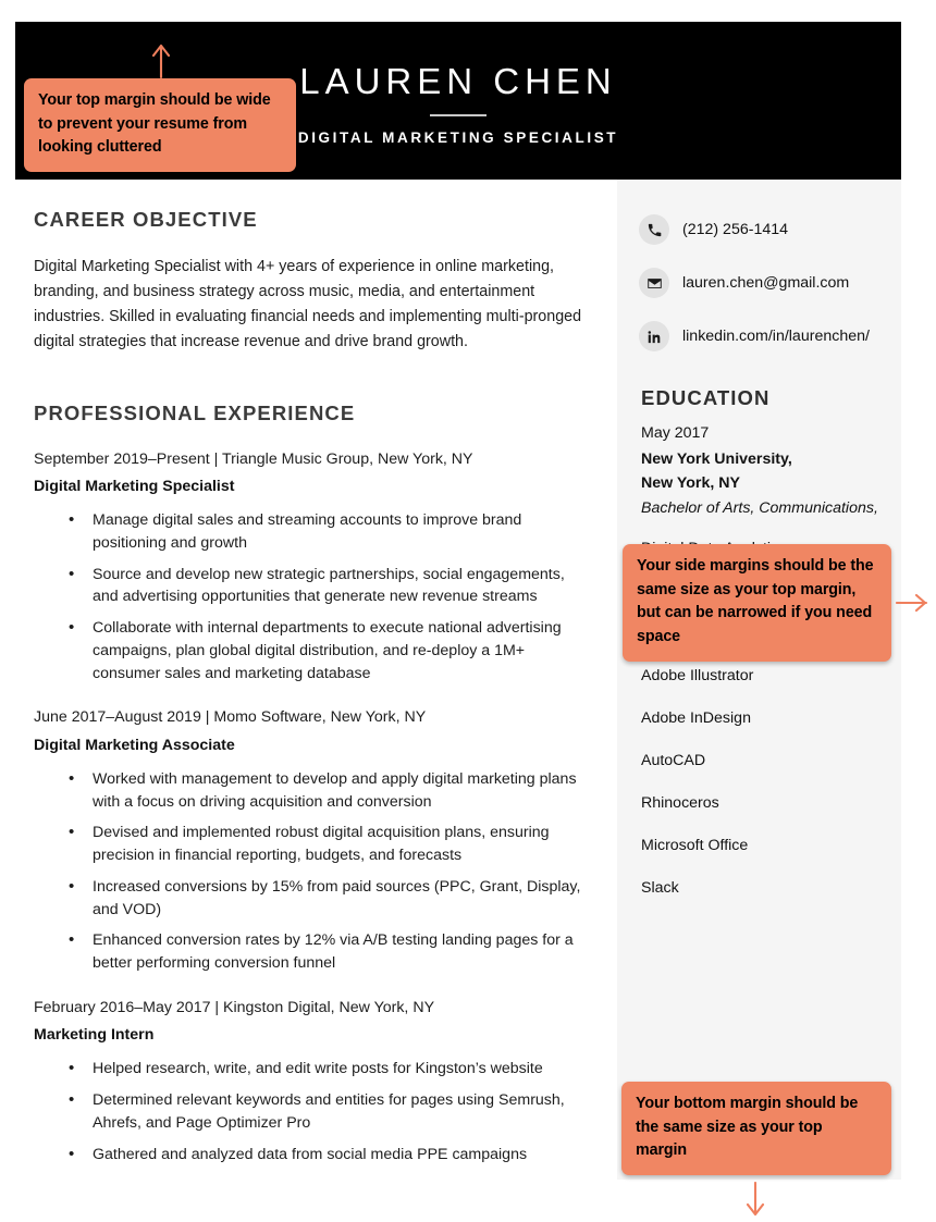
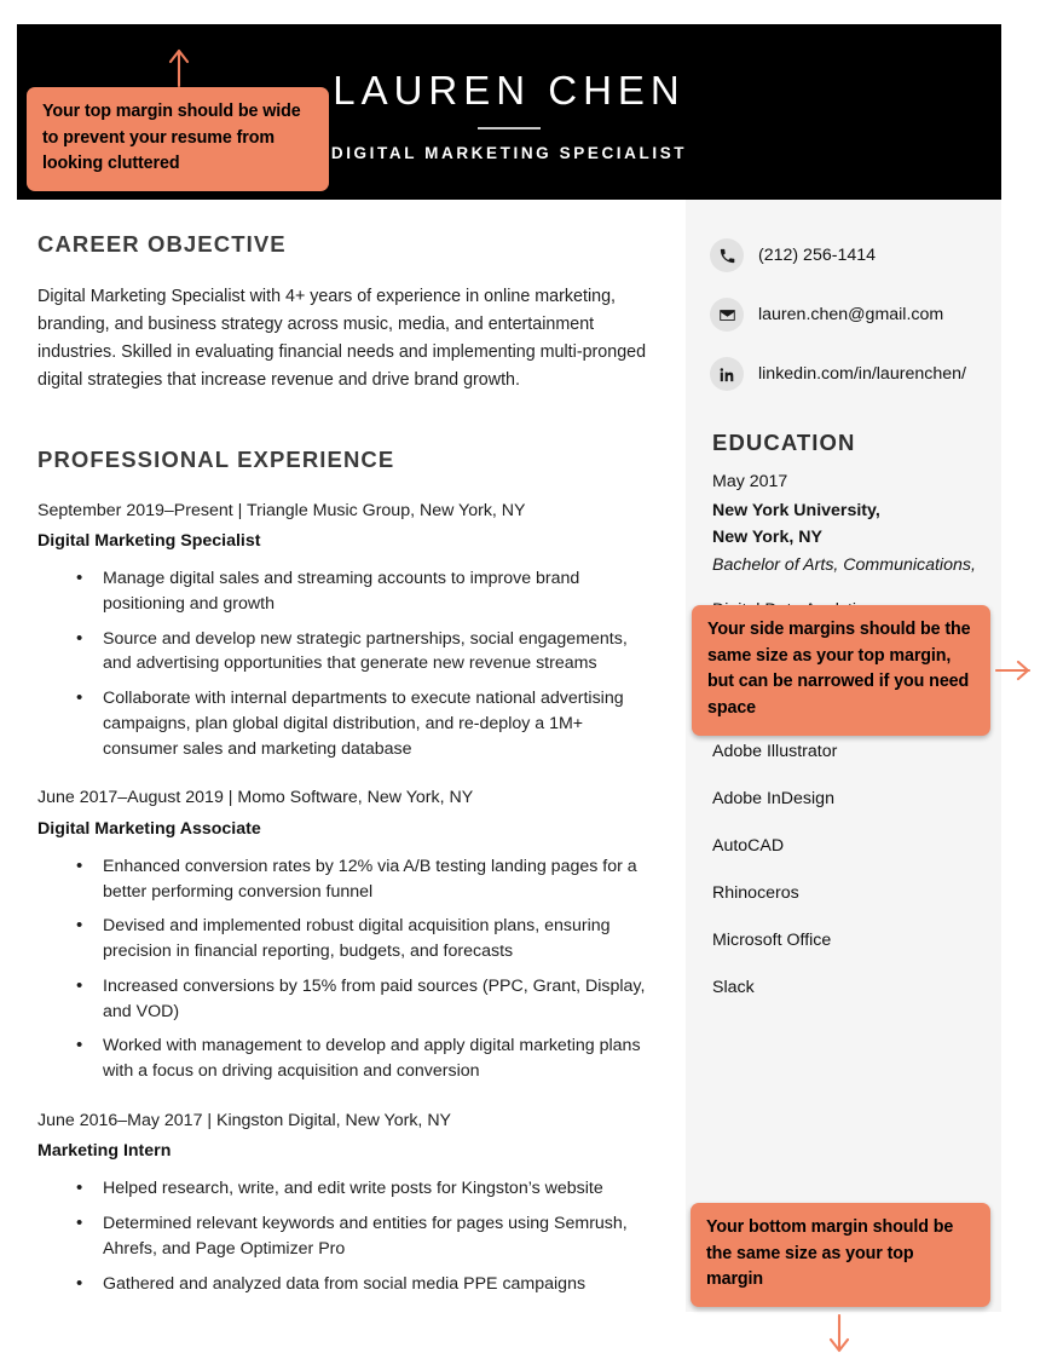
  LAUREN CHEN
  DIGITAL MARKETING SPECIALIST
  CAREER OBJECTIVE
  Digital Marketing Specialist with 4+ years of experience in online marketing, branding, and business strategy across music, media, and entertainment industries. Skilled in evaluating financial needs and implementing multi-pronged digital strategies that increase revenue and drive brand growth.
  PROFESSIONAL EXPERIENCE
  September 2019–Present | Triangle Music Group, New York, NY
  Digital Marketing Specialist
  Manage digital sales and streaming accounts to improve brand positioning and growth
  Source and develop new strategic partnerships, social engagements, and advertising opportunities that generate new revenue streams
  Collaborate with internal departments to execute national advertising campaigns, plan global digital distribution, and re-deploy a 1M+ consumer sales and marketing database
  June 2017–August 2019 | Momo Software, New York, NY
  Digital Marketing Associate
- Worked with management to develop and apply digital marketing plans with a focus on driving acquisition and conversion
+ Enhanced conversion rates by 12% via A/B testing landing pages for a better performing conversion funnel
  Devised and implemented robust digital acquisition plans, ensuring precision in financial reporting, budgets, and forecasts
  Increased conversions by 15% from paid sources (PPC, Grant, Display, and VOD)
- Enhanced conversion rates by 12% via A/B testing landing pages for a better performing conversion funnel
+ Worked with management to develop and apply digital marketing plans with a focus on driving acquisition and conversion
- February 2016–May 2017 | Kingston Digital, New York, NY
+ June 2016–May 2017 | Kingston Digital, New York, NY
  Marketing Intern
  Helped research, write, and edit write posts for Kingston’s website
  Determined relevant keywords and entities for pages using Semrush, Ahrefs, and Page Optimizer Pro
  Gathered and analyzed data from social media PPE campaigns
  (212) 256-1414
  lauren.chen@gmail.com
  linkedin.com/in/laurenchen/
  EDUCATION
  May 2017
  New York University,
  New York, NY
  Bachelor of Arts, Communications,
  Adobe Illustrator
  Adobe InDesign
  AutoCAD
  Rhinoceros
  Microsoft Office
  Slack
  Your top margin should be wide to prevent your resume from looking cluttered
  Your side margins should be the same size as your top margin, but can be narrowed if you need space
  Your bottom margin should be the same size as your top margin
